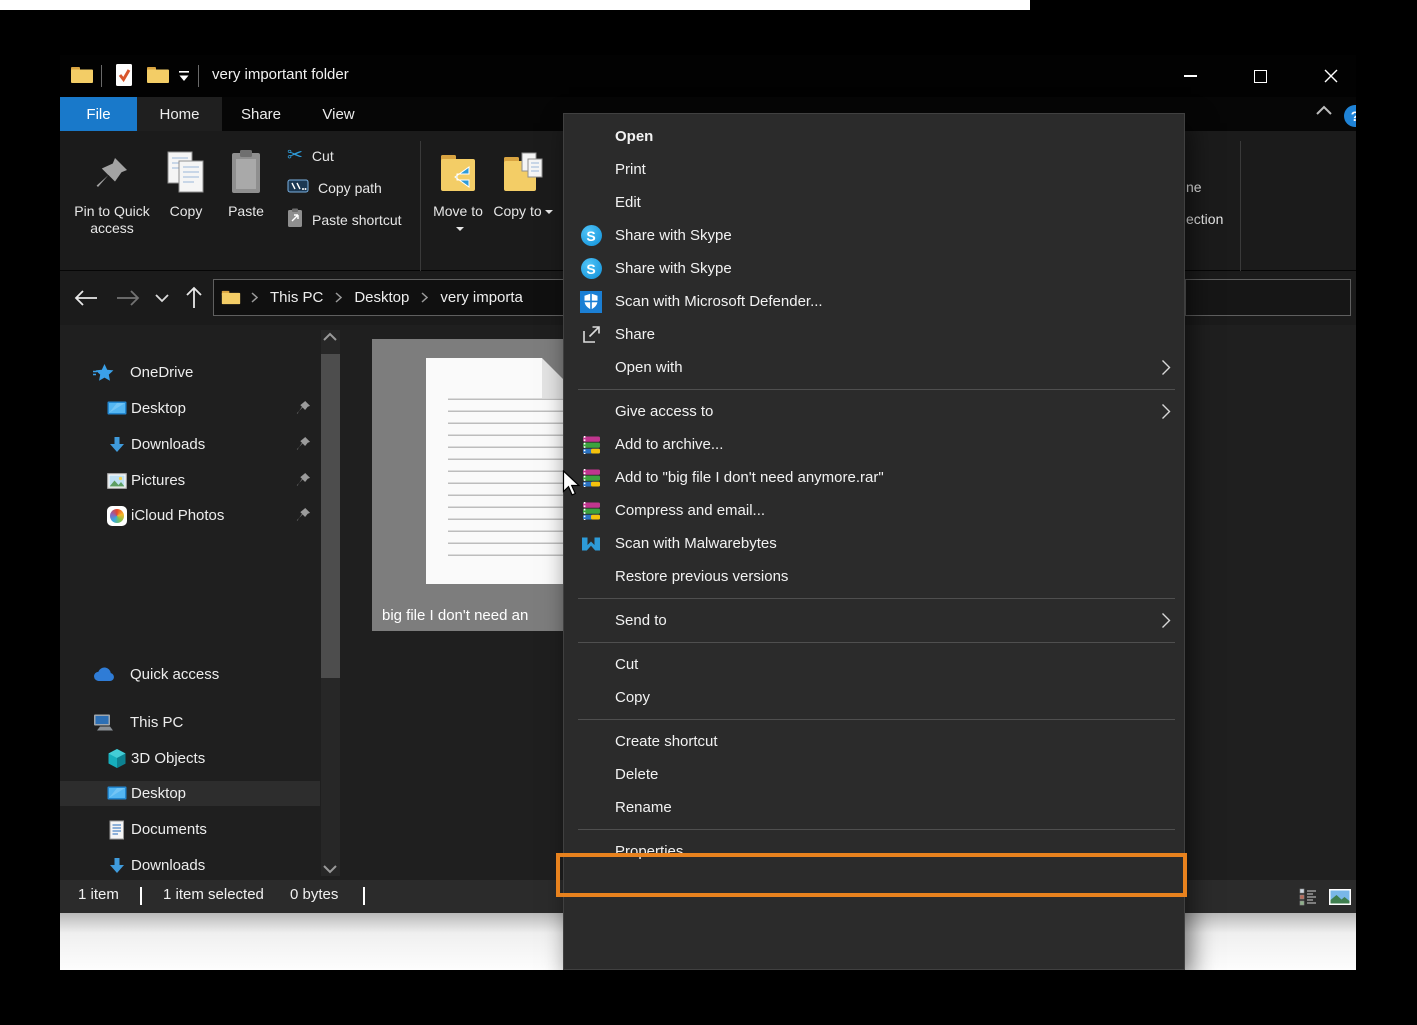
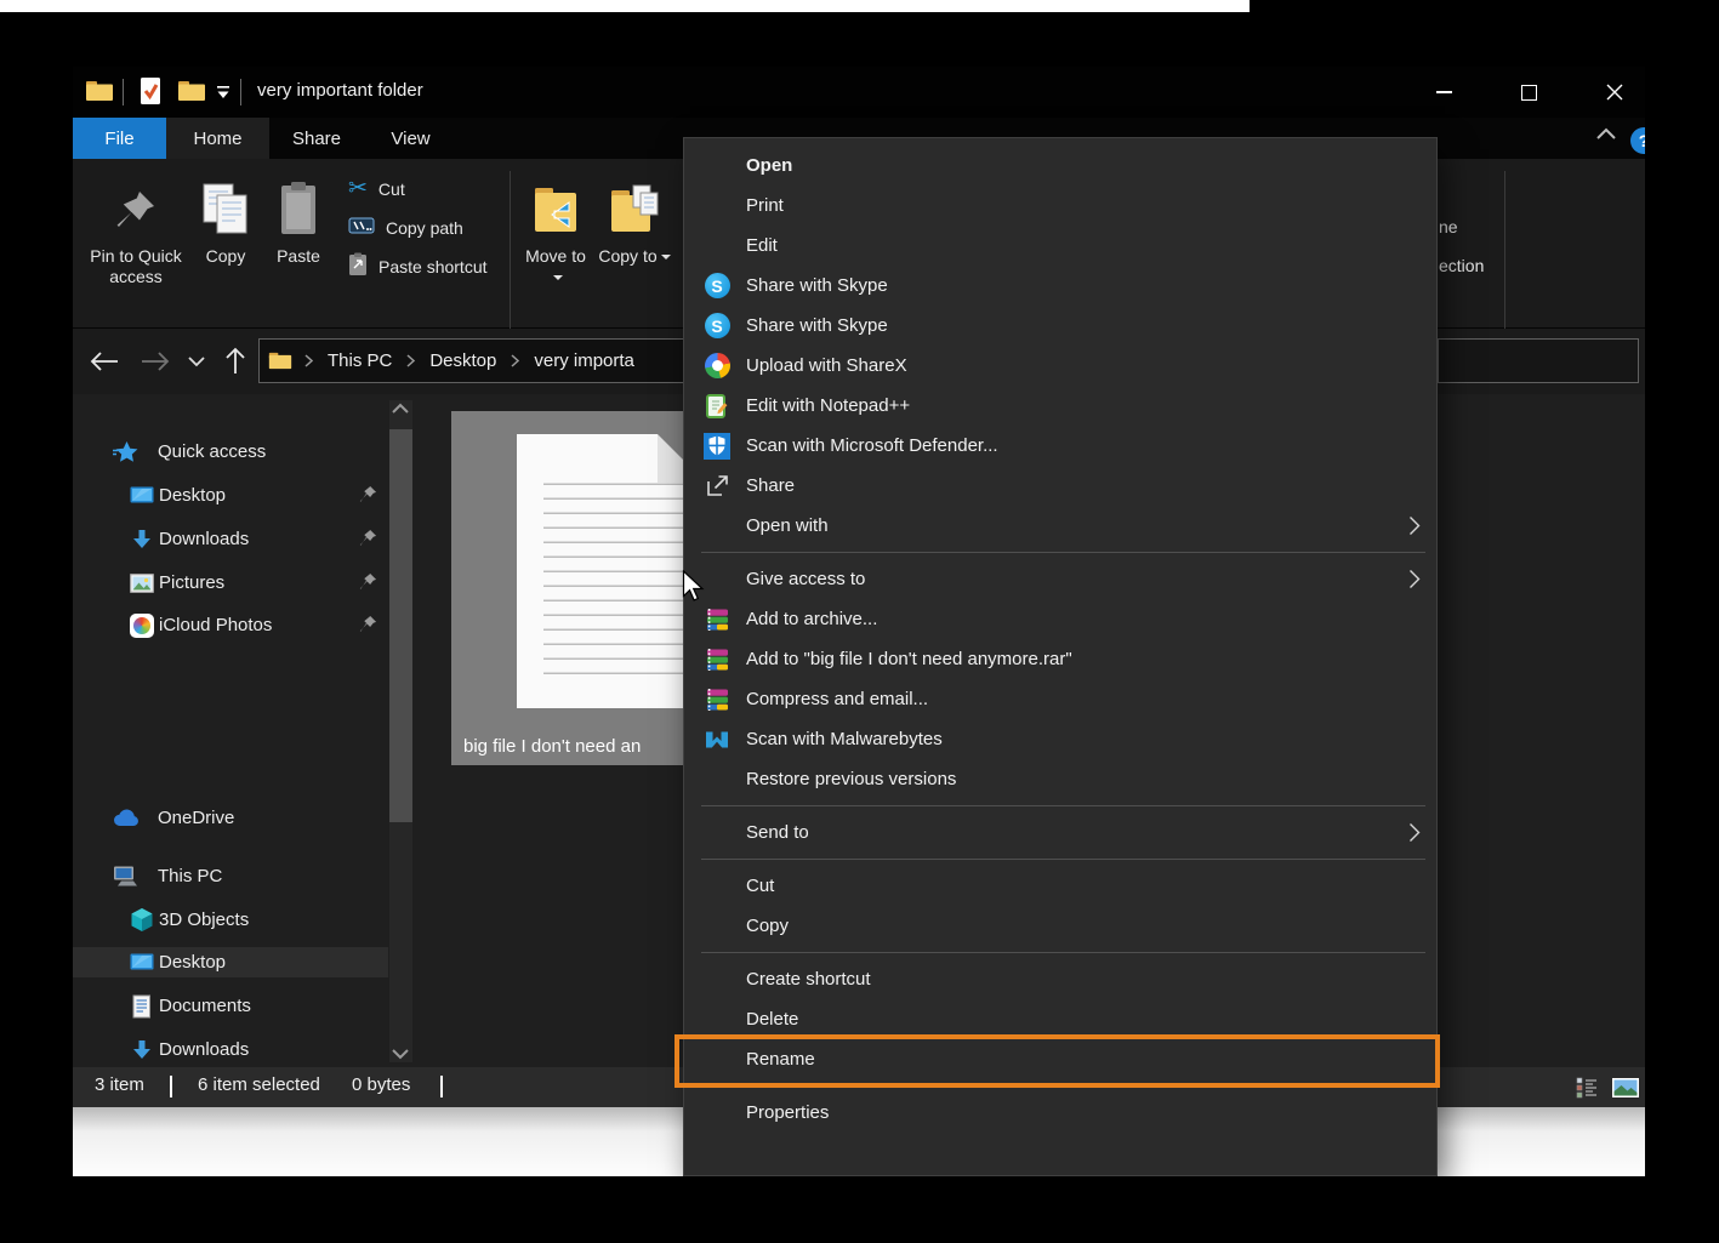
  very important folder
  File
  Home
  Share
  View
  ?
  Pin to Quick access
  Copy
  Paste
  ✂
  Cut
  Copy path
  Paste shortcut
  Move to
  Copy to
  ne
  ection
  This PC
  Desktop
  very importa
- OneDrive
+ Quick access
  Desktop
  Downloads
  Pictures
  iCloud Photos
- Quick access
+ OneDrive
  This PC
  3D Objects
  Desktop
  Documents
  Downloads
  big file I don't need an
- 1 item
+ 3 item
- 1 item selected
+ 6 item selected
  0 bytes
  Open
  Print
  Edit
  S
  Share with Skype
  S
  Share with Skype
+ Upload with ShareX
+ Edit with Notepad++
  Scan with Microsoft Defender...
  Share
  Open with
  Give access to
  Add to archive...
  Add to "big file I don't need anymore.rar"
  Compress and email...
  Scan with Malwarebytes
  Restore previous versions
  Send to
  Cut
  Copy
  Create shortcut
  Delete
  Rename
  Properties
